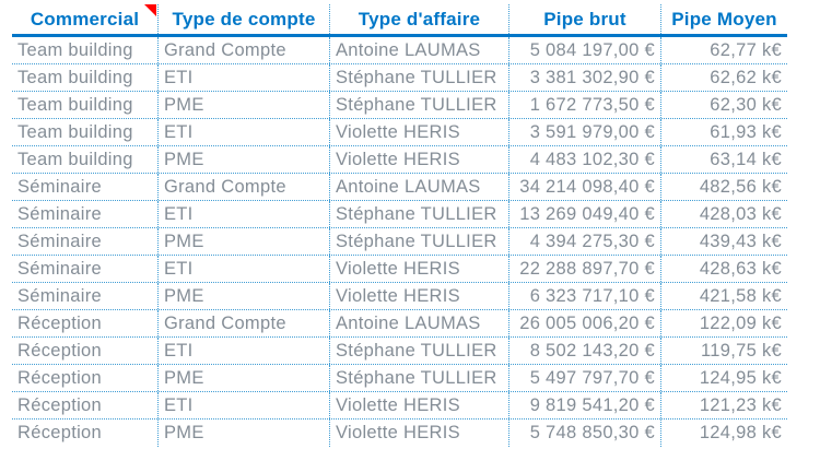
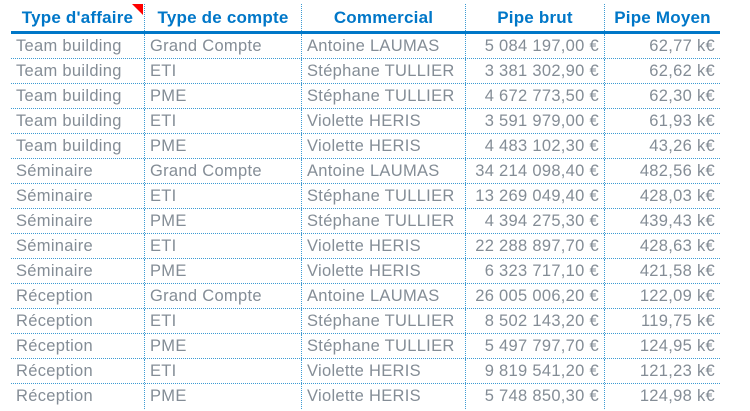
- Commercial
+ Type d'affaire
  Type de compte
- Type d'affaire
+ Commercial
  Pipe brut
  Pipe Moyen
  Team building
  Grand Compte
  Antoine LAUMAS
  5 084 197,00 €
  62,77 k€
  Team building
  ETI
  Stéphane TULLIER
  3 381 302,90 €
  62,62 k€
  Team building
  PME
  Stéphane TULLIER
- 1 672 773,50 €
+ 4 672 773,50 €
  62,30 k€
  Team building
  ETI
  Violette HERIS
  3 591 979,00 €
  61,93 k€
  Team building
  PME
  Violette HERIS
  4 483 102,30 €
- 63,14 k€
+ 43,26 k€
  Séminaire
  Grand Compte
  Antoine LAUMAS
  34 214 098,40 €
  482,56 k€
  Séminaire
  ETI
  Stéphane TULLIER
  13 269 049,40 €
  428,03 k€
  Séminaire
  PME
  Stéphane TULLIER
  4 394 275,30 €
  439,43 k€
  Séminaire
  ETI
  Violette HERIS
  22 288 897,70 €
  428,63 k€
  Séminaire
  PME
  Violette HERIS
  6 323 717,10 €
  421,58 k€
  Réception
  Grand Compte
  Antoine LAUMAS
  26 005 006,20 €
  122,09 k€
  Réception
  ETI
  Stéphane TULLIER
  8 502 143,20 €
  119,75 k€
  Réception
  PME
  Stéphane TULLIER
  5 497 797,70 €
  124,95 k€
  Réception
  ETI
  Violette HERIS
  9 819 541,20 €
  121,23 k€
  Réception
  PME
  Violette HERIS
  5 748 850,30 €
  124,98 k€
